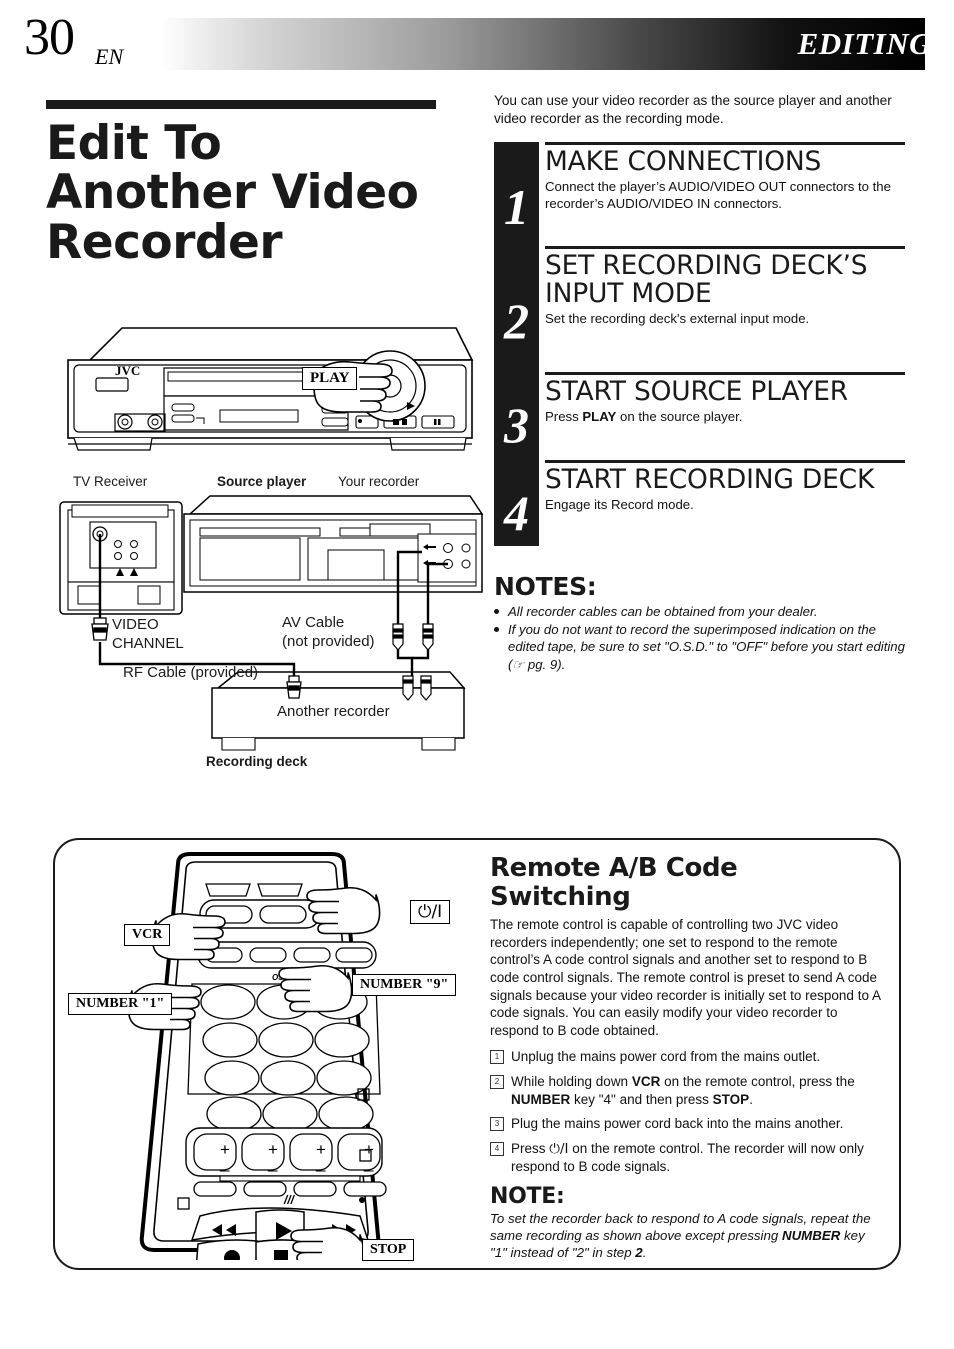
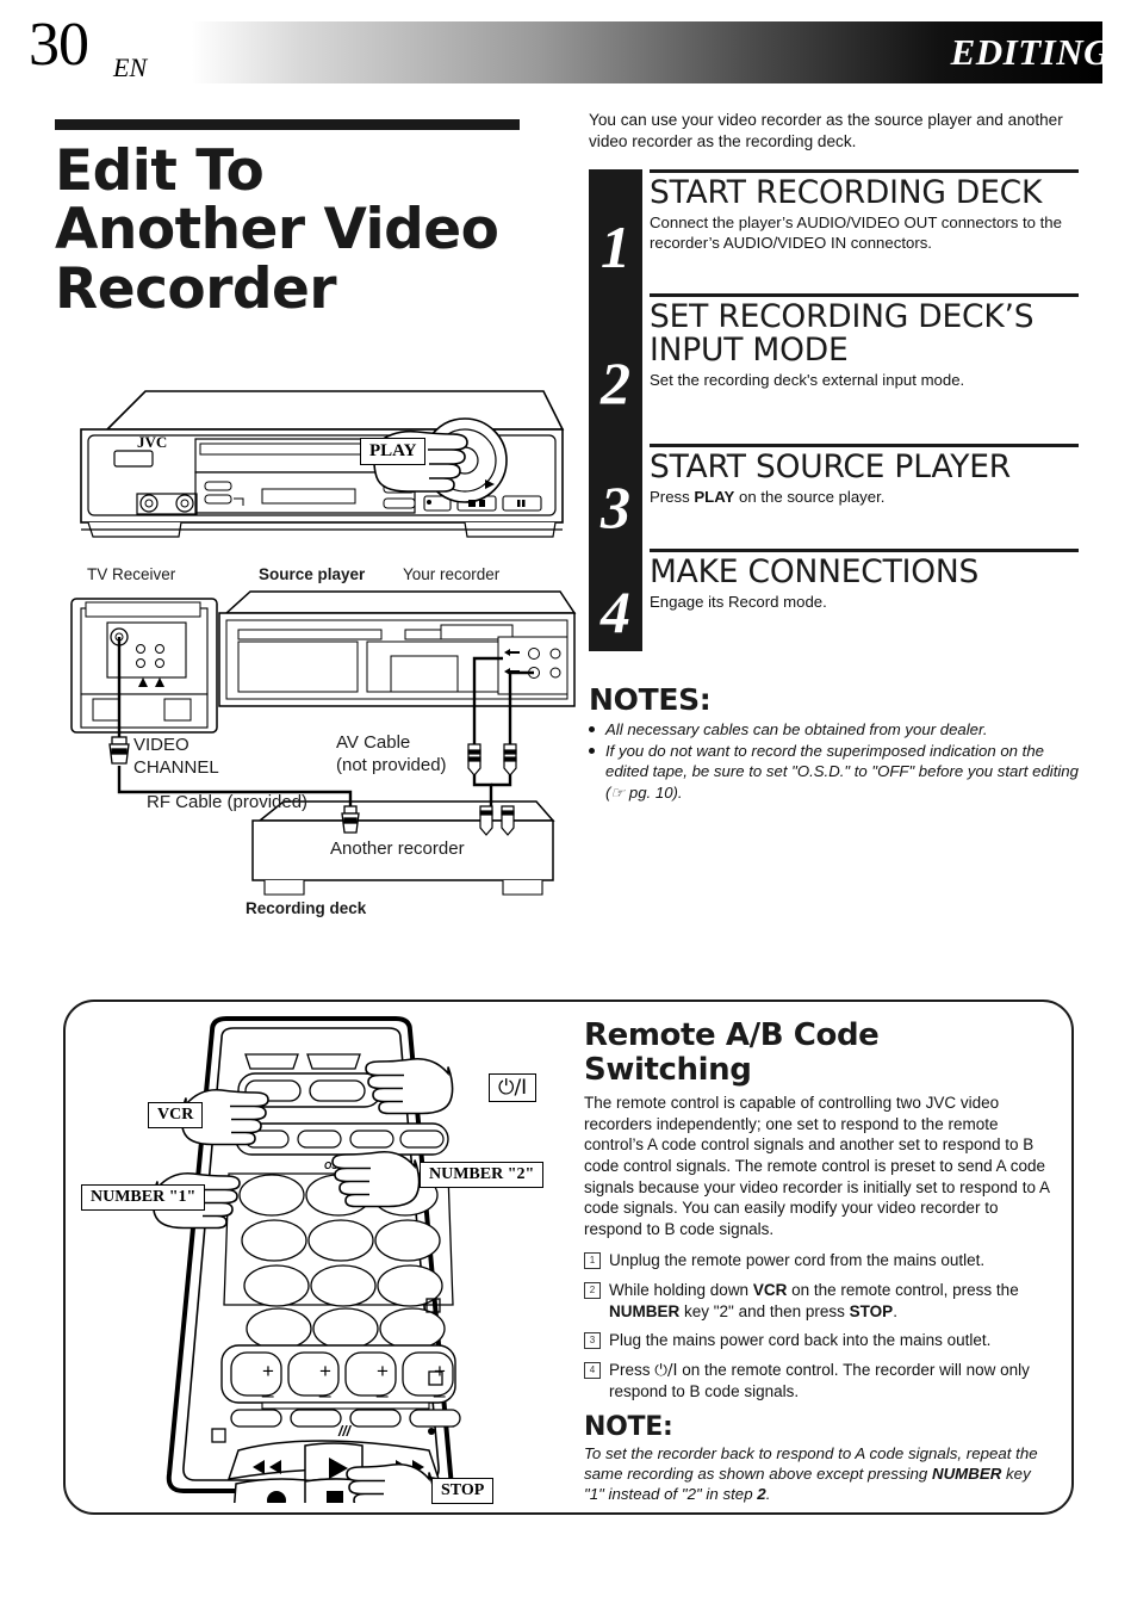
  30
  EN
  EDITING
  Edit To
  Another Video
  Recorder
  JVC
  PLAY
  TV Receiver
  Source player
  Your recorder
  VIDEO
  CHANNEL
  AV Cable
  (not provided)
  RF Cable (provided)
  Another recorder
  Recording deck
- You can use your video recorder as the source player and another video recorder as the recording mode.
+ You can use your video recorder as the source player and another video recorder as the recording deck.
  1
- MAKE CONNECTIONS
+ START RECORDING DECK
  Connect the player’s AUDIO/VIDEO OUT connectors to the recorder’s AUDIO/VIDEO IN connectors.
  2
  SET RECORDING DECK’S INPUT MODE
  Set the recording deck's external input mode.
  3
  START SOURCE PLAYER
  Press PLAY on the source player.
  4
- START RECORDING DECK
+ MAKE CONNECTIONS
  Engage its Record mode.
  NOTES:
- All recorder cables can be obtained from your dealer.
+ All necessary cables can be obtained from your dealer.
- If you do not want to record the superimposed indication on the edited tape, be sure to set "O.S.D." to "OFF" before you start editing (☞ pg. 9).
+ If you do not want to record the superimposed indication on the edited tape, be sure to set "O.S.D." to "OFF" before you start editing (☞ pg. 10).
  +
  +
  +
  _
  _
  _
  _
  ///
  VCR
  ⏻/I
  NUMBER "1"
- NUMBER "9"
+ NUMBER "2"
  STOP
  Remote A/B Code
  Switching
- The remote control is capable of controlling two JVC video recorders independently; one set to respond to the remote control’s A code control signals and another set to respond to B code control signals. The remote control is preset to send A code signals because your video recorder is initially set to respond to A code signals. You can easily modify your video recorder to respond to B code obtained.
+ The remote control is capable of controlling two JVC video recorders independently; one set to respond to the remote control’s A code control signals and another set to respond to B code control signals. The remote control is preset to send A code signals because your video recorder is initially set to respond to A code signals. You can easily modify your video recorder to respond to B code signals.
  1
- Unplug the mains power cord from the mains outlet.
+ Unplug the remote power cord from the mains outlet.
  2
- While holding down VCR on the remote control, press the NUMBER key "4" and then press STOP.
+ While holding down VCR on the remote control, press the NUMBER key "2" and then press STOP.
  3
- Plug the mains power cord back into the mains another.
+ Plug the mains power cord back into the mains outlet.
  4
  Press ⏻/I on the remote control. The recorder will now only respond to B code signals.
  NOTE:
  To set the recorder back to respond to A code signals, repeat the same recording as shown above except pressing NUMBER key "1" instead of "2" in step 2.
